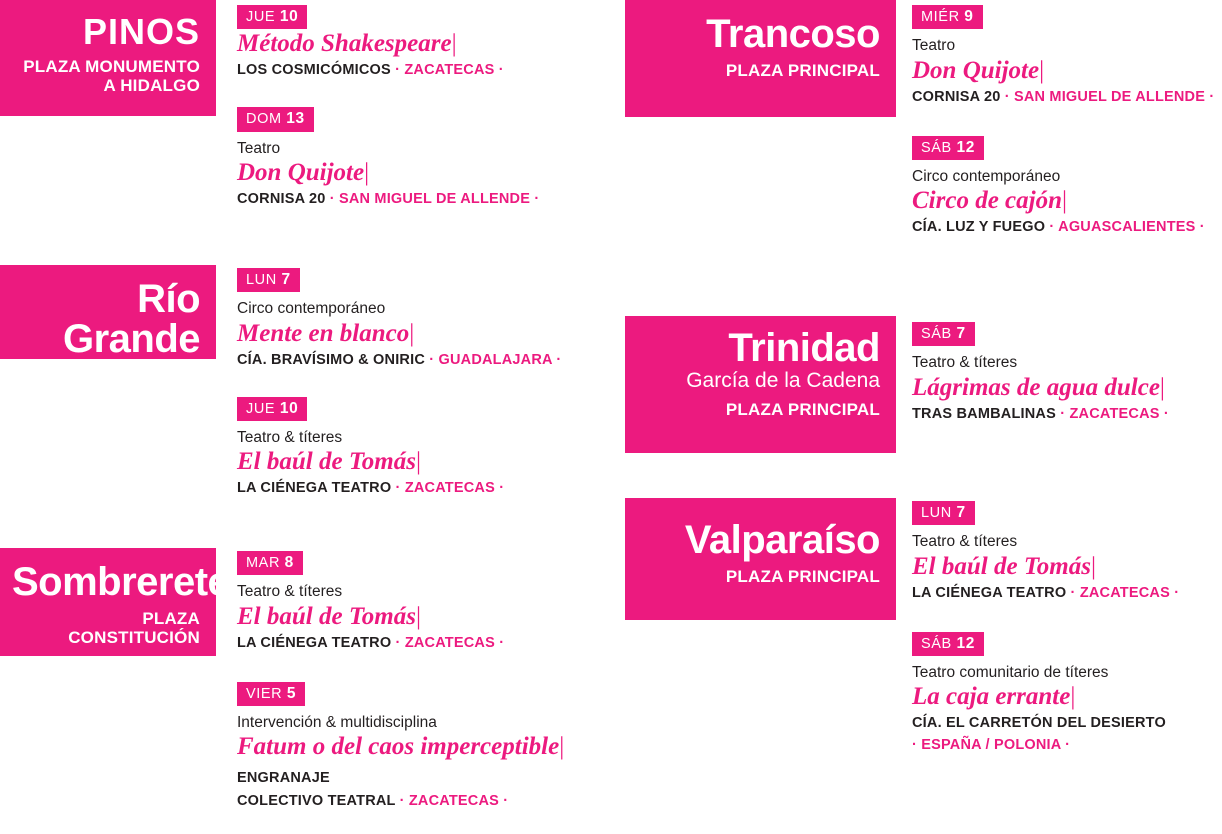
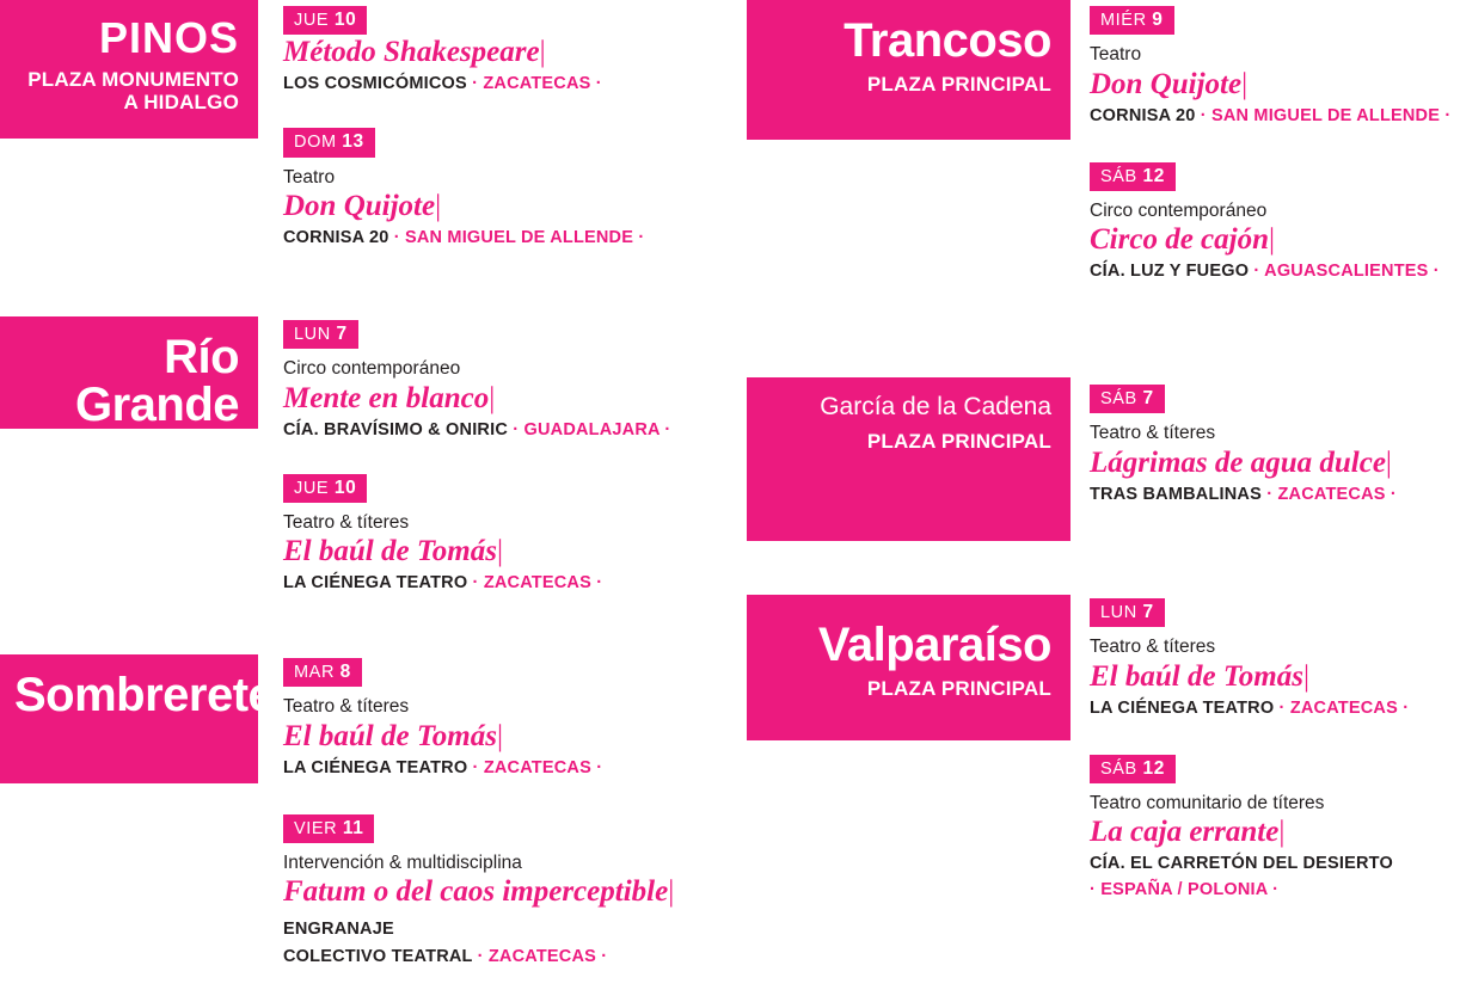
  PINOS
  PLAZA MONUMENTO A HIDALGO
  JUE 10
  Método Shakespeare|
  LOS COSMICÓMICOS · ZACATECAS ·
  DOM 13
  Teatro
  Don Quijote|
  CORNISA 20 · SAN MIGUEL DE ALLENDE ·
  Río Grande
  LUN 7
  Circo contemporáneo
  Mente en blanco|
  CÍA. BRAVÍSIMO & ONIRIC · GUADALAJARA ·
  JUE 10
  Teatro & títeres
  El baúl de Tomás|
  LA CIÉNEGA TEATRO · ZACATECAS ·
  Sombrerete
- PLAZA CONSTITUCIÓN
  MAR 8
  Teatro & títeres
  El baúl de Tomás|
  LA CIÉNEGA TEATRO · ZACATECAS ·
- VIER 5
+ VIER 11
  Intervención & multidisciplina
  Fatum o del caos imperceptible| ENGRANAJE
  COLECTIVO TEATRAL · ZACATECAS ·
  Trancoso
  PLAZA PRINCIPAL
  MIÉR 9
  Teatro
  Don Quijote|
  CORNISA 20 · SAN MIGUEL DE ALLENDE ·
  SÁB 12
  Circo contemporáneo
  Circo de cajón|
  CÍA. LUZ Y FUEGO · AGUASCALIENTES ·
- Trinidad
  García de la Cadena
  PLAZA PRINCIPAL
  SÁB 7
  Teatro & títeres
  Lágrimas de agua dulce|
  TRAS BAMBALINAS · ZACATECAS ·
  Valparaíso
  PLAZA PRINCIPAL
  LUN 7
  Teatro & títeres
  El baúl de Tomás|
  LA CIÉNEGA TEATRO · ZACATECAS ·
  SÁB 12
  Teatro comunitario de títeres
  La caja errante|
  CÍA. EL CARRETÓN DEL DESIERTO
  · ESPAÑA / POLONIA ·
